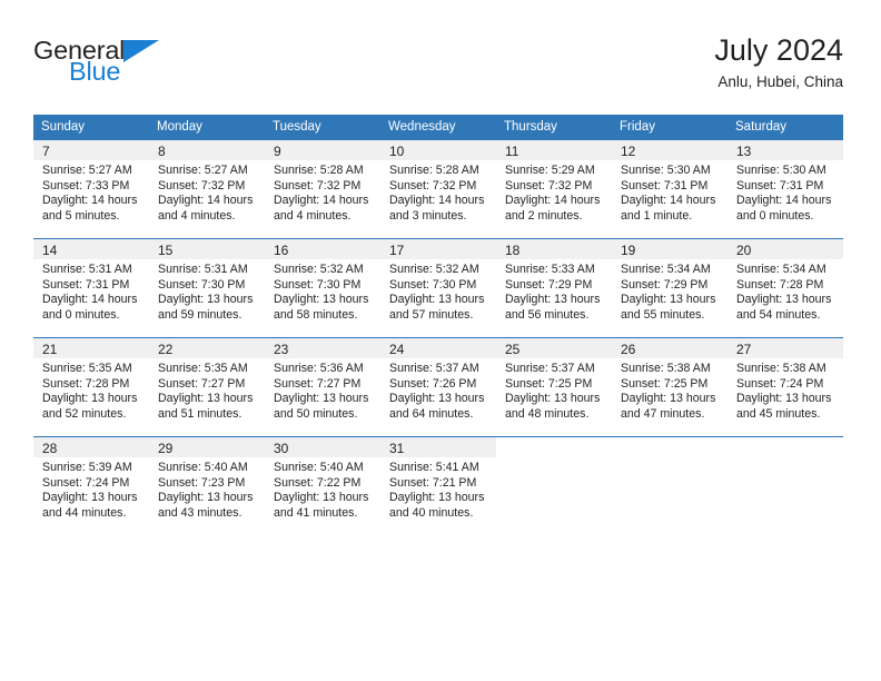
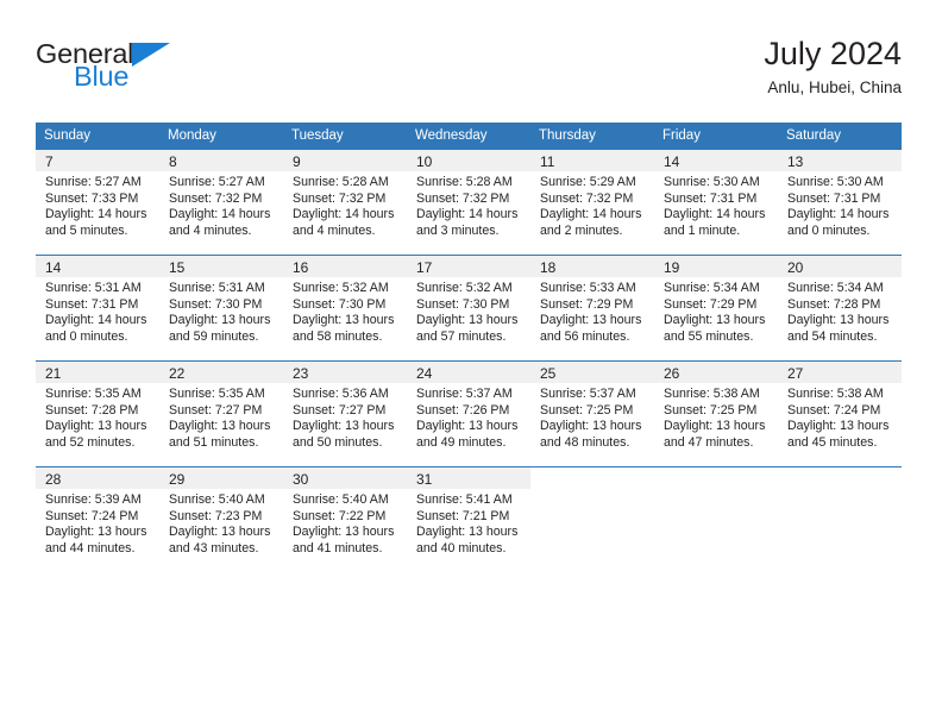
  General
  Blue
  July 2024
  Anlu, Hubei, China
  Sunday	Monday	Tuesday	Wednesday	Thursday	Friday	Saturday
- 7Sunrise: 5:27 AMSunset: 7:33 PMDaylight: 14 hoursand 5 minutes.	8Sunrise: 5:27 AMSunset: 7:32 PMDaylight: 14 hoursand 4 minutes.	9Sunrise: 5:28 AMSunset: 7:32 PMDaylight: 14 hoursand 4 minutes.	10Sunrise: 5:28 AMSunset: 7:32 PMDaylight: 14 hoursand 3 minutes.	11Sunrise: 5:29 AMSunset: 7:32 PMDaylight: 14 hoursand 2 minutes.	12Sunrise: 5:30 AMSunset: 7:31 PMDaylight: 14 hoursand 1 minute.	13Sunrise: 5:30 AMSunset: 7:31 PMDaylight: 14 hoursand 0 minutes.
+ 7Sunrise: 5:27 AMSunset: 7:33 PMDaylight: 14 hoursand 5 minutes.	8Sunrise: 5:27 AMSunset: 7:32 PMDaylight: 14 hoursand 4 minutes.	9Sunrise: 5:28 AMSunset: 7:32 PMDaylight: 14 hoursand 4 minutes.	10Sunrise: 5:28 AMSunset: 7:32 PMDaylight: 14 hoursand 3 minutes.	11Sunrise: 5:29 AMSunset: 7:32 PMDaylight: 14 hoursand 2 minutes.	14Sunrise: 5:30 AMSunset: 7:31 PMDaylight: 14 hoursand 1 minute.	13Sunrise: 5:30 AMSunset: 7:31 PMDaylight: 14 hoursand 0 minutes.
  14Sunrise: 5:31 AMSunset: 7:31 PMDaylight: 14 hoursand 0 minutes.	15Sunrise: 5:31 AMSunset: 7:30 PMDaylight: 13 hoursand 59 minutes.	16Sunrise: 5:32 AMSunset: 7:30 PMDaylight: 13 hoursand 58 minutes.	17Sunrise: 5:32 AMSunset: 7:30 PMDaylight: 13 hoursand 57 minutes.	18Sunrise: 5:33 AMSunset: 7:29 PMDaylight: 13 hoursand 56 minutes.	19Sunrise: 5:34 AMSunset: 7:29 PMDaylight: 13 hoursand 55 minutes.	20Sunrise: 5:34 AMSunset: 7:28 PMDaylight: 13 hoursand 54 minutes.
- 21Sunrise: 5:35 AMSunset: 7:28 PMDaylight: 13 hoursand 52 minutes.	22Sunrise: 5:35 AMSunset: 7:27 PMDaylight: 13 hoursand 51 minutes.	23Sunrise: 5:36 AMSunset: 7:27 PMDaylight: 13 hoursand 50 minutes.	24Sunrise: 5:37 AMSunset: 7:26 PMDaylight: 13 hoursand 64 minutes.	25Sunrise: 5:37 AMSunset: 7:25 PMDaylight: 13 hoursand 48 minutes.	26Sunrise: 5:38 AMSunset: 7:25 PMDaylight: 13 hoursand 47 minutes.	27Sunrise: 5:38 AMSunset: 7:24 PMDaylight: 13 hoursand 45 minutes.
+ 21Sunrise: 5:35 AMSunset: 7:28 PMDaylight: 13 hoursand 52 minutes.	22Sunrise: 5:35 AMSunset: 7:27 PMDaylight: 13 hoursand 51 minutes.	23Sunrise: 5:36 AMSunset: 7:27 PMDaylight: 13 hoursand 50 minutes.	24Sunrise: 5:37 AMSunset: 7:26 PMDaylight: 13 hoursand 49 minutes.	25Sunrise: 5:37 AMSunset: 7:25 PMDaylight: 13 hoursand 48 minutes.	26Sunrise: 5:38 AMSunset: 7:25 PMDaylight: 13 hoursand 47 minutes.	27Sunrise: 5:38 AMSunset: 7:24 PMDaylight: 13 hoursand 45 minutes.
  28Sunrise: 5:39 AMSunset: 7:24 PMDaylight: 13 hoursand 44 minutes.	29Sunrise: 5:40 AMSunset: 7:23 PMDaylight: 13 hoursand 43 minutes.	30Sunrise: 5:40 AMSunset: 7:22 PMDaylight: 13 hoursand 41 minutes.	31Sunrise: 5:41 AMSunset: 7:21 PMDaylight: 13 hoursand 40 minutes.
